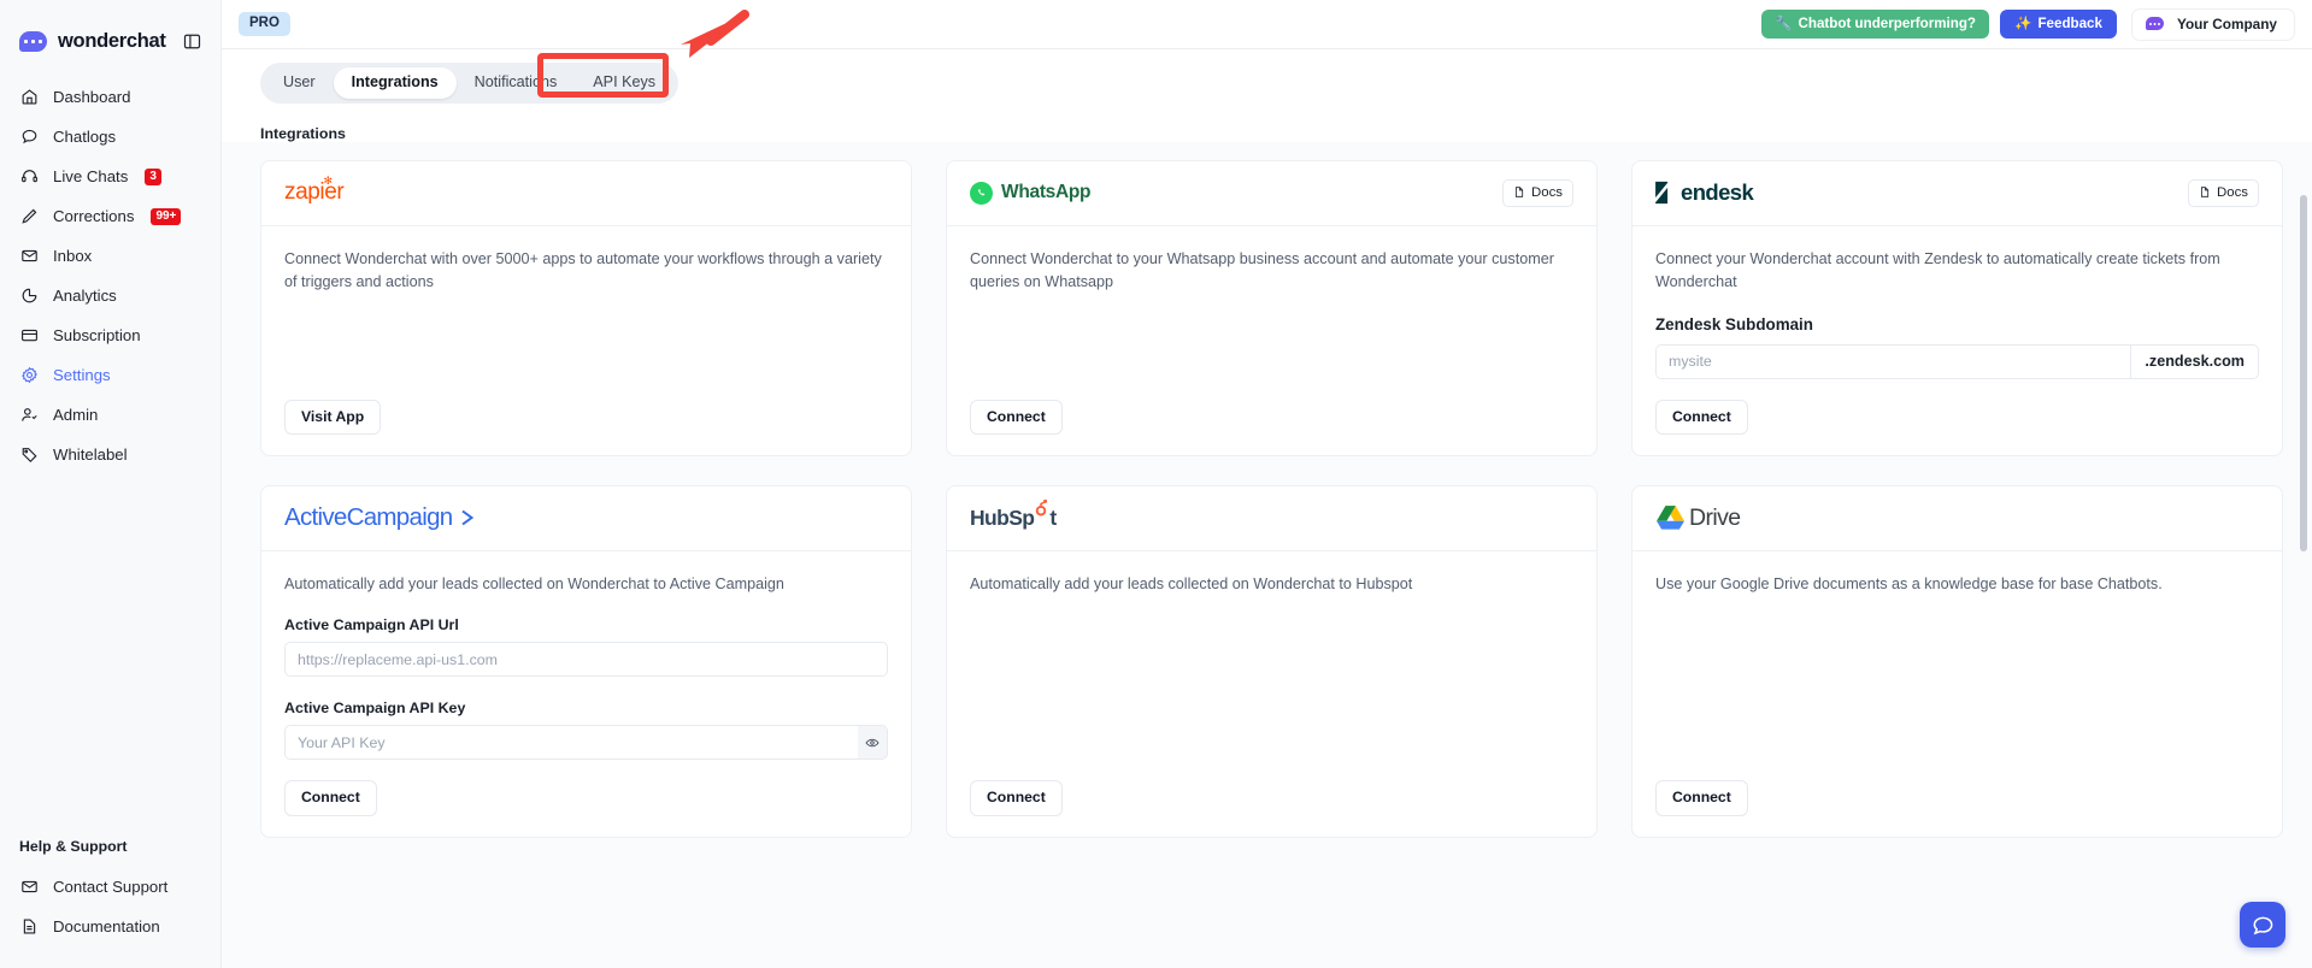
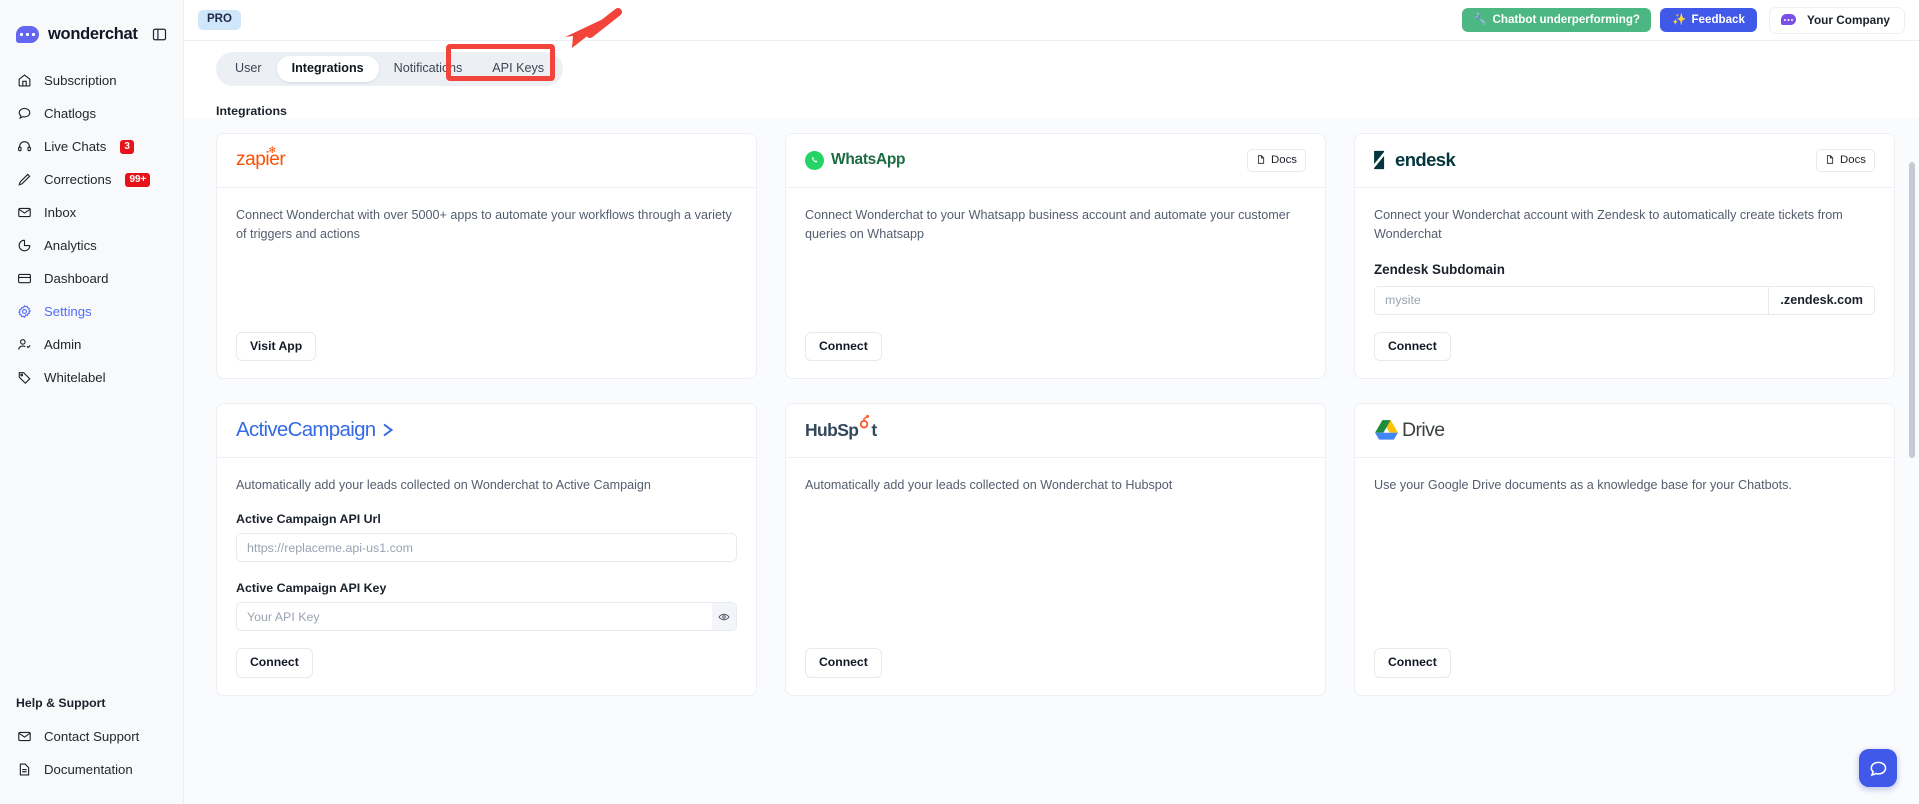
  wonderchat
- Dashboard
+ Subscription
  Chatlogs
  Live Chats
  3
  Corrections
  99+
  Inbox
  Analytics
- Subscription
+ Dashboard
  Settings
  Admin
  Whitelabel
  Help & Support
  Contact Support
  Documentation
  PRO
  🔧
  Chatbot underperforming?
  ✨
  Feedback
  Your Company
  User
  Integrations
  Notifications
  API Keys
  Integrations
  zapier
  ✻
  Connect Wonderchat with over 5000+ apps to automate your workflows through a variety of triggers and actions
  Visit App
  WhatsApp
  Docs
  Connect Wonderchat to your Whatsapp business account and automate your customer queries on Whatsapp
  Connect
  endesk
  Docs
  Connect your Wonderchat account with Zendesk to automatically create tickets from Wonderchat
  Zendesk Subdomain
  mysite
  .zendesk.com
  Connect
  ActiveCampaign
  Automatically add your leads collected on Wonderchat to Active Campaign
  Active Campaign API Url
  https://replaceme.api-us1.com
  Active Campaign API Key
  Your API Key
  Connect
  HubSp
  t
  Automatically add your leads collected on Wonderchat to Hubspot
  Connect
  Drive
- Use your Google Drive documents as a knowledge base for base Chatbots.
+ Use your Google Drive documents as a knowledge base for your Chatbots.
  Connect
